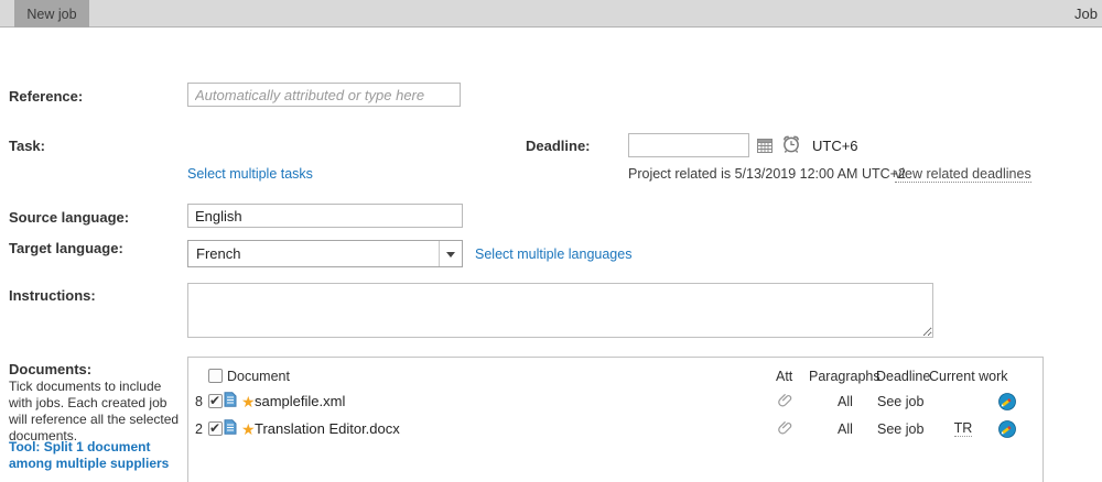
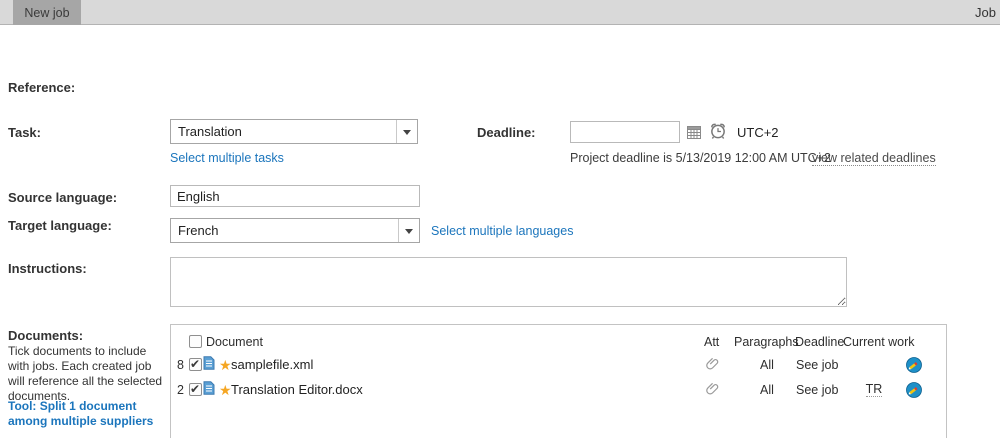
  New job
  Job
  Reference:
- Automatically attributed or type here
  Task:
+ Translation
  Select multiple tasks
  Deadline:
- UTC+6
+ UTC+2
- Project related is 5/13/2019 12:00 AM UTC+2
+ Project deadline is 5/13/2019 12:00 AM UTC+2
  view related deadlines
  Source language:
  English
  Target language:
  French
  Select multiple languages
  Instructions:
  Documents:
  Tick documents to include with jobs. Each created job will reference all the selected documents.
  Tool: Split 1 document among multiple suppliers
  Document
  Att
  Paragraphs
  Deadline
  Current work
  8
  ★
  samplefile.xml
  All
  See job
  2
  ★
  Translation Editor.docx
  All
  See job
  TR
